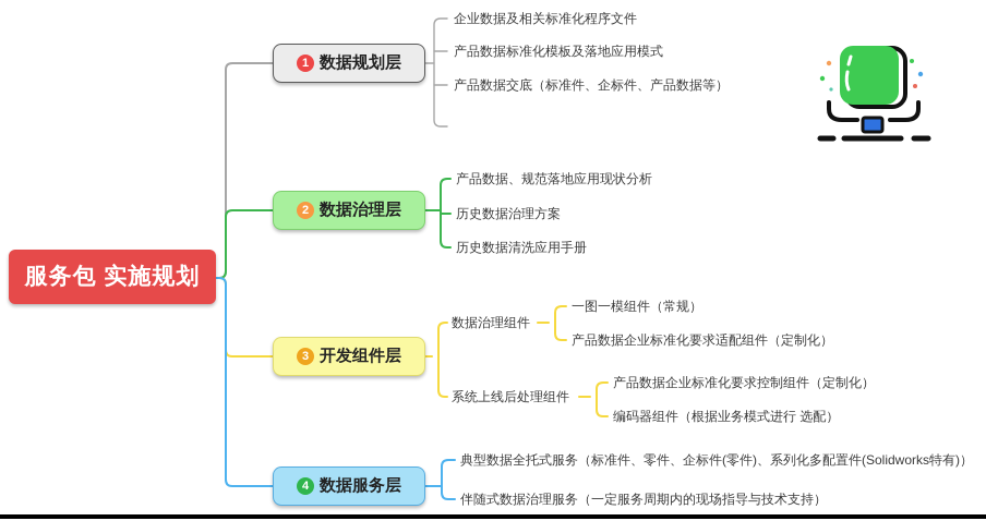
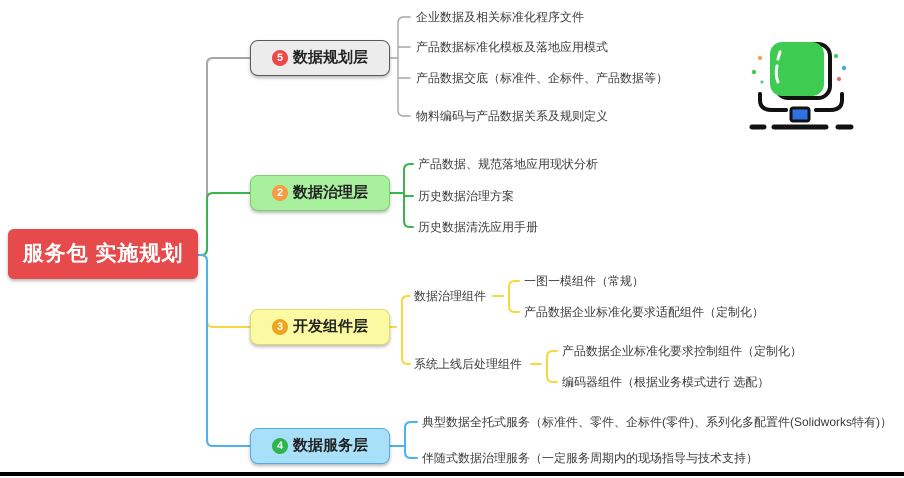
  服务包 实施规划
- 1
+ 5
  数据规划层
  2
  数据治理层
  3
  开发组件层
  4
  数据服务层
  企业数据及相关标准化程序文件
  产品数据标准化模板及落地应用模式
  产品数据交底（标准件、企标件、产品数据等）
+ 物料编码与产品数据关系及规则定义
  产品数据、规范落地应用现状分析
  历史数据治理方案
  历史数据清洗应用手册
  数据治理组件
  一图一模组件（常规）
  产品数据企业标准化要求适配组件（定制化）
  系统上线后处理组件
  产品数据企业标准化要求控制组件（定制化）
  编码器组件（根据业务模式进行 选配）
  典型数据全托式服务（标准件、零件、企标件(零件)、系列化多配置件(Solidworks特有)）
  伴随式数据治理服务（一定服务周期内的现场指导与技术支持）
